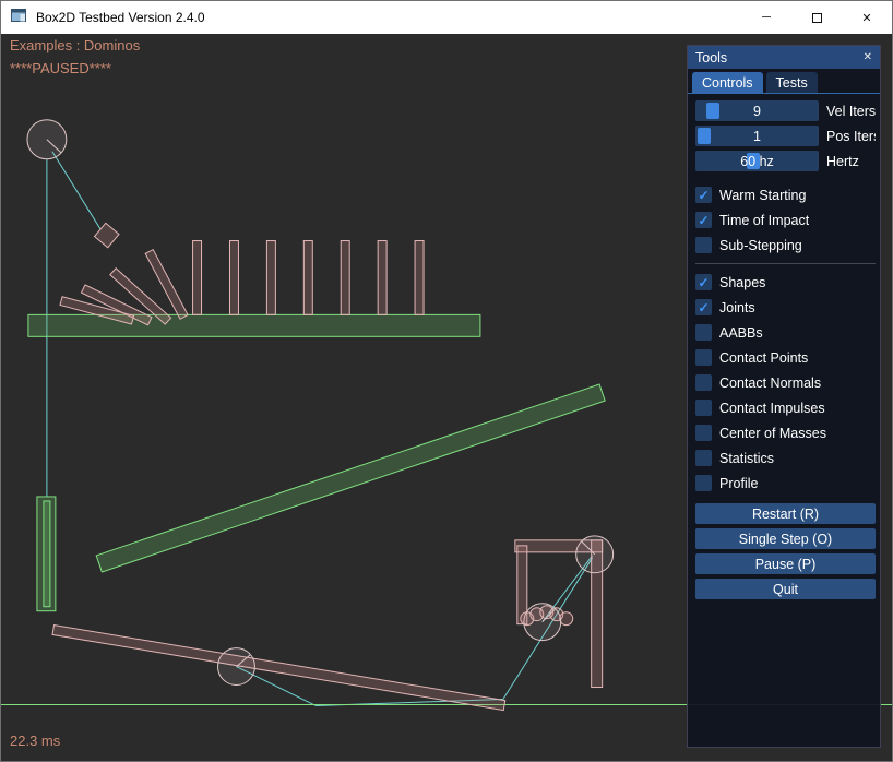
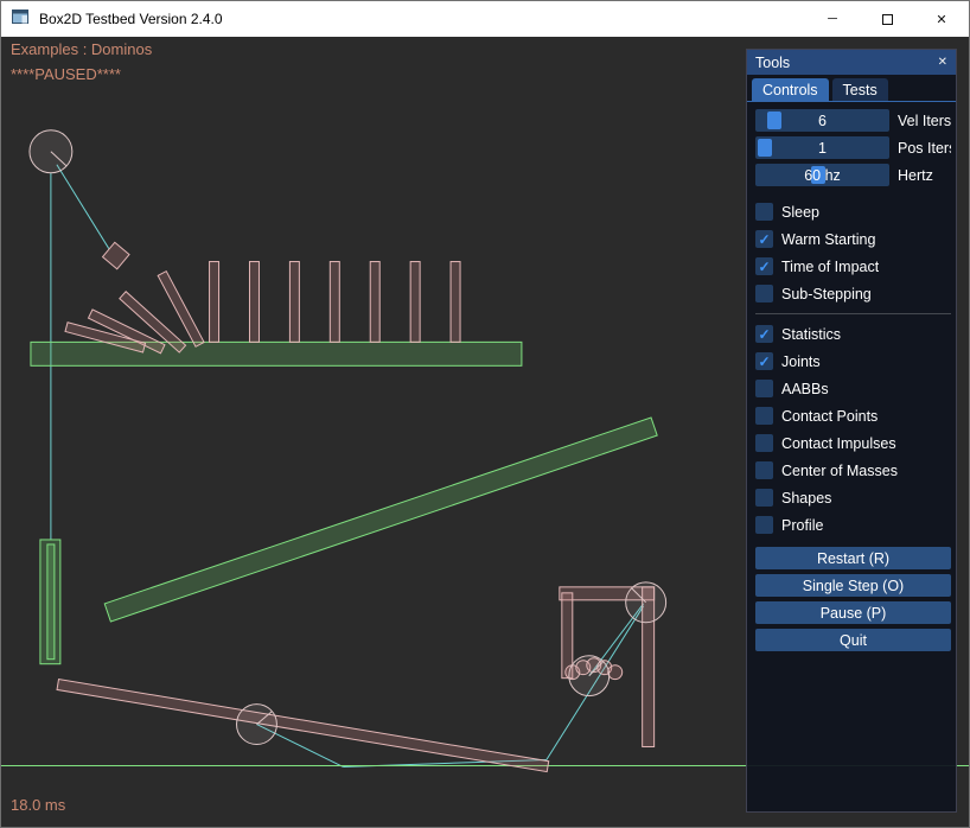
  Box2D Testbed Version 2.4.0
  ─
  ✕
  Examples : Dominos
  ****PAUSED****
- 22.3 ms
+ 18.0 ms
  Tools
  ✕
  Controls
  Tests
- 9
+ 6
  Vel Iters
  1
  Pos Iter
  60 hz
  Hertz
+ Sleep
  ✓
  Warm Starting
  ✓
  Time of Impact
  Sub-Stepping
  ✓
- Shapes
+ Statistics
  ✓
  Joints
  AABBs
  Contact Points
- Contact Normals
  Contact Impulses
  Center of Masses
- Statistics
+ Shapes
  Profile
  Restart (R)
  Single Step (O)
  Pause (P)
  Quit
